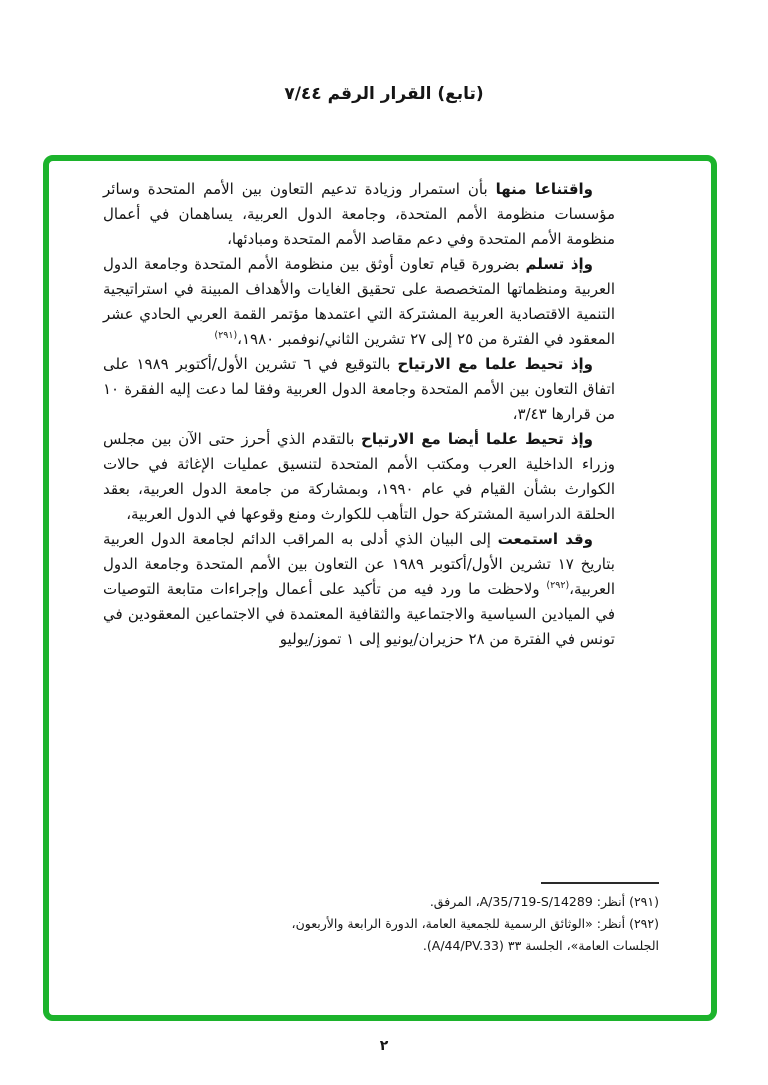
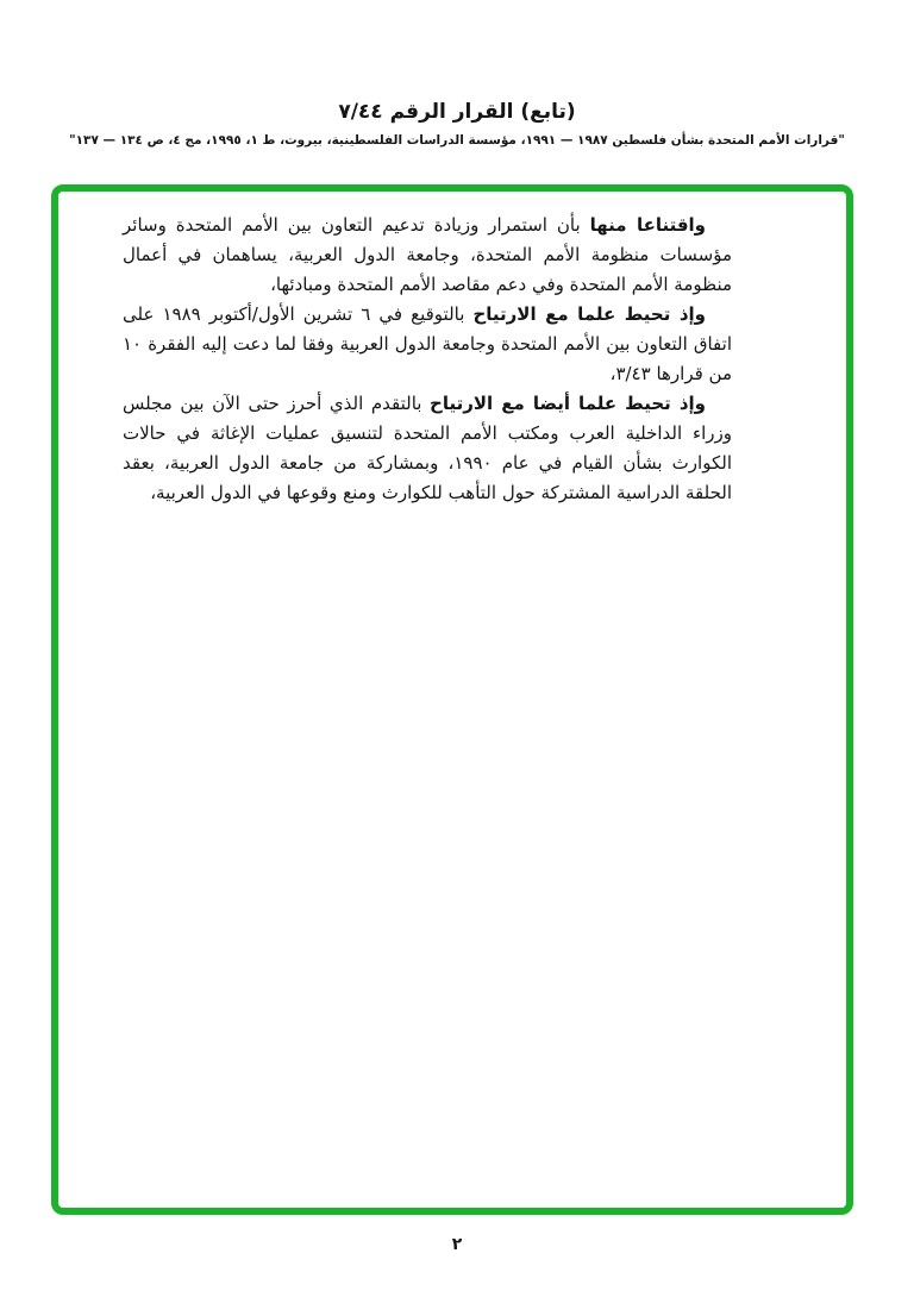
  (تابع) القرار الرقم ٧/٤٤
+ "قرارات الأمم المتحدة بشأن فلسطين ١٩٨٧ — ١٩٩١، مؤسسة الدراسات الفلسطينية، بيروت، ط ١، ١٩٩٥، مج ٤، ص ١٣٤ — ١٣٧"
  واقتناعا منها بأن استمرار وزيادة تدعيم التعاون بين الأمم المتحدة وسائر مؤسسات منظومة الأمم المتحدة، وجامعة الدول العربية، يساهمان في أعمال منظومة الأمم المتحدة وفي دعم مقاصد الأمم المتحدة ومبادئها،
- وإذ تسلم بضرورة قيام تعاون أوثق بين منظومة الأمم المتحدة وجامعة الدول العربية ومنظماتها المتخصصة على تحقيق الغايات والأهداف المبينة في استراتيجية التنمية الاقتصادية العربية المشتركة التي اعتمدها مؤتمر القمة العربي الحادي عشر المعقود في الفترة من ٢٥ إلى ٢٧ تشرين الثاني/نوفمبر ١٩٨٠،(٢٩١)
  وإذ تحيط علما مع الارتياح بالتوقيع في ٦ تشرين الأول/أكتوبر ١٩٨٩ على اتفاق التعاون بين الأمم المتحدة وجامعة الدول العربية وفقا لما دعت إليه الفقرة ١٠ من قرارها ٣/٤٣،
  وإذ تحيط علما أيضا مع الارتياح بالتقدم الذي أحرز حتى الآن بين مجلس وزراء الداخلية العرب ومكتب الأمم المتحدة لتنسيق عمليات الإغاثة في حالات الكوارث بشأن القيام في عام ١٩٩٠، وبمشاركة من جامعة الدول العربية، بعقد الحلقة الدراسية المشتركة حول التأهب للكوارث ومنع وقوعها في الدول العربية،
- وقد استمعت إلى البيان الذي أدلى به المراقب الدائم لجامعة الدول العربية بتاريخ ١٧ تشرين الأول/أكتوبر ١٩٨٩ عن التعاون بين الأمم المتحدة وجامعة الدول العربية،(٢٩٢) ولاحظت ما ورد فيه من تأكيد على أعمال وإجراءات متابعة التوصيات في الميادين السياسية والاجتماعية والثقافية المعتمدة في الاجتماعين المعقودين في تونس في الفترة من ٢٨ حزيران/يونيو إلى ١ تموز/يوليو
- (٢٩١) أنظر: A/35/719-S/14289، المرفق.
- (٢٩٢) أنظر: «الوثائق الرسمية للجمعية العامة، الدورة الرابعة والأربعون، الجلسات العامة»، الجلسة ٣٣ (A/44/PV.33).
  ٢
